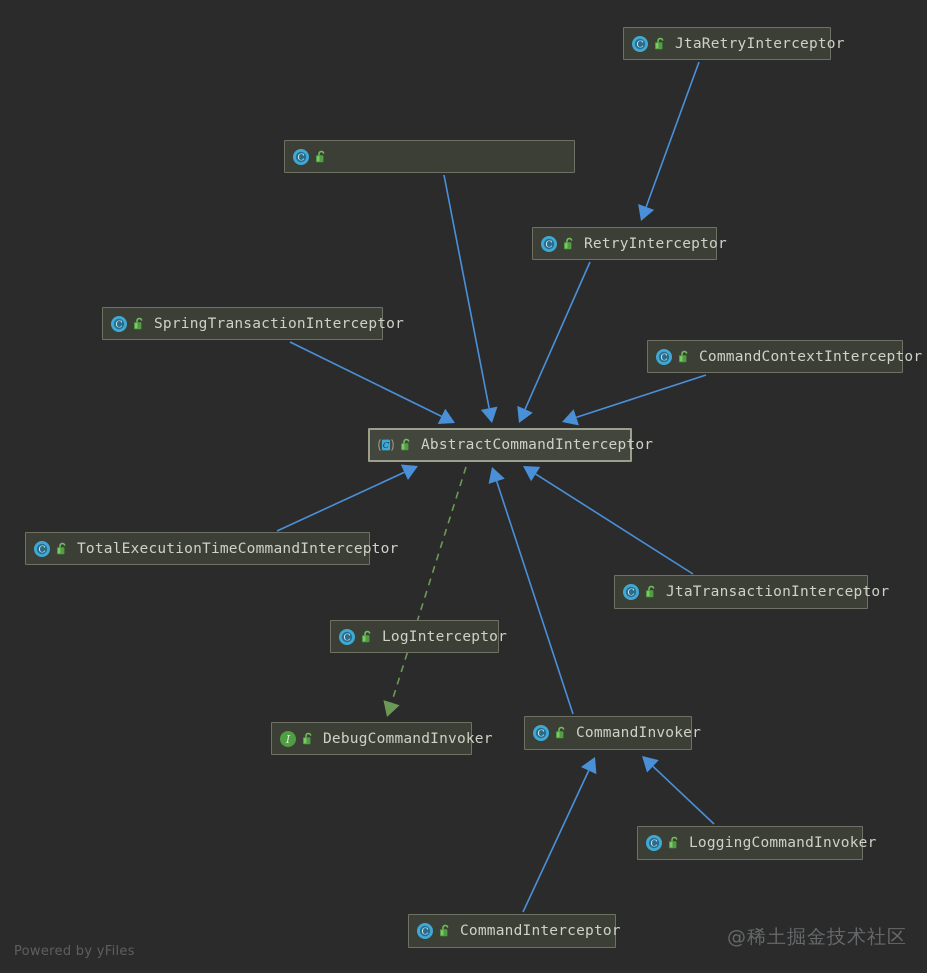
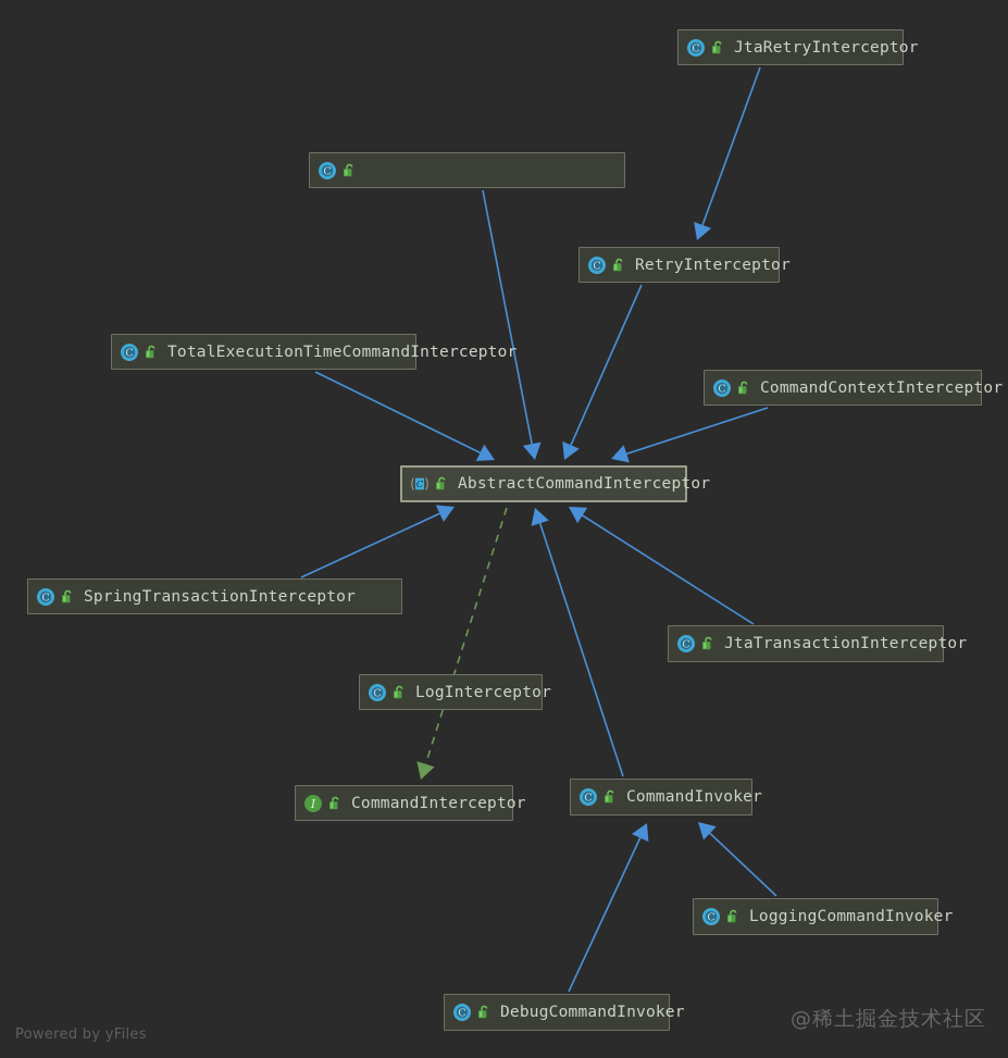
  C
  JtaRetryInterceptor
  C
  C
  RetryInterceptor
  C
- SpringTransactionInterceptor
+ TotalExecutionTimeCommandInterceptor
  C
  CommandContextInterceptor
  C
  AbstractCommandInterceptor
  C
- TotalExecutionTimeCommandInterceptor
+ SpringTransactionInterceptor
  C
  JtaTransactionInterceptor
  C
  LogInterceptor
  I
- DebugCommandInvoker
+ CommandInterceptor
  C
  CommandInvoker
  C
  LoggingCommandInvoker
  C
- CommandInterceptor
+ DebugCommandInvoker
  Powered by yFiles
  @稀土掘金技术社区
